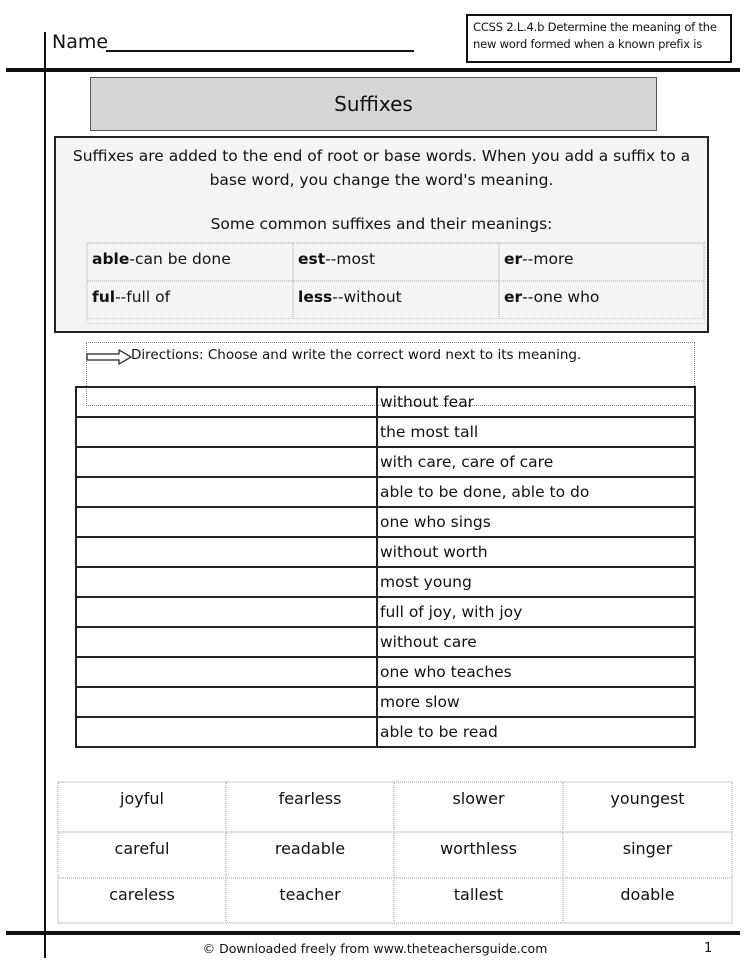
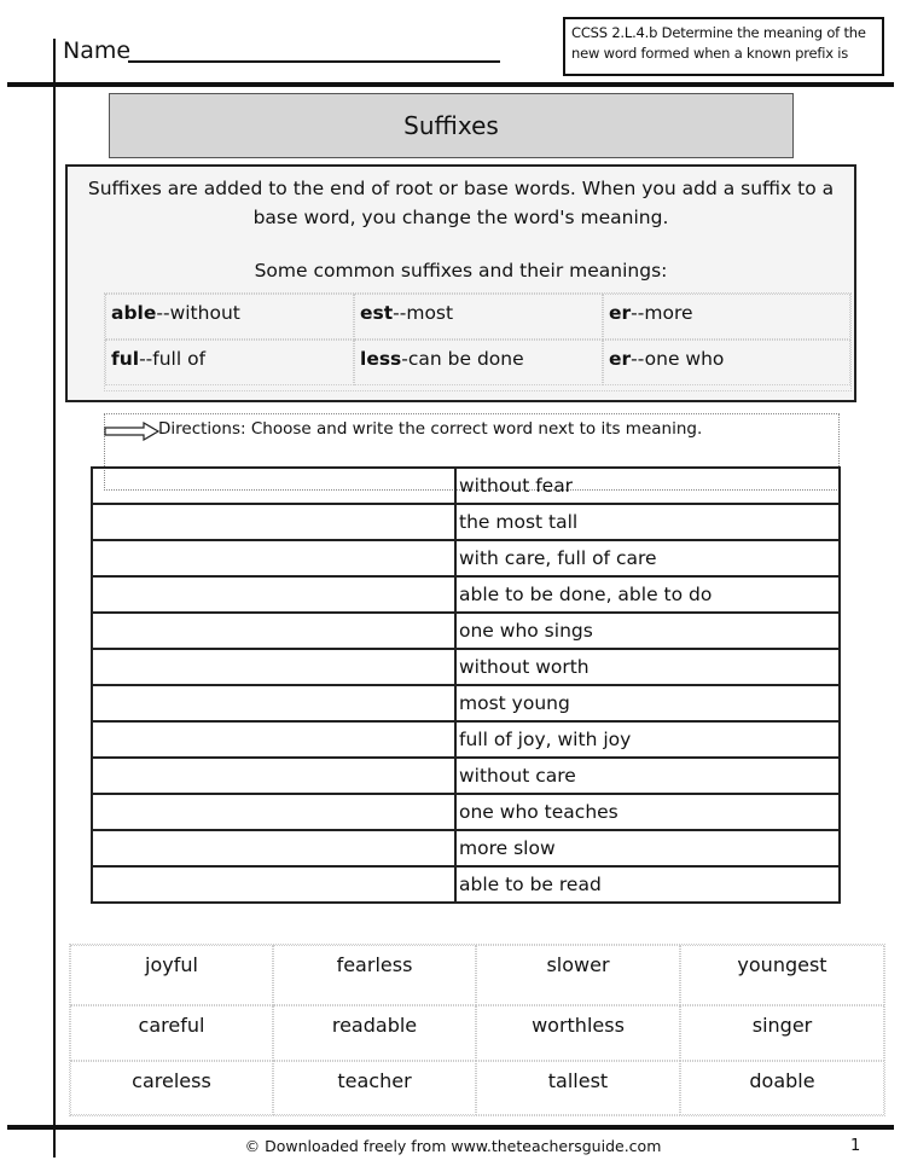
  Name
  CCSS 2.L.4.b Determine the meaning of the new word formed when a known prefix is
  Suffixes
  Suffixes are added to the end of root or base words. When you add a suffix to a base word, you change the word's meaning.
  Some common suffixes and their meanings:
- able-can be done
+ able--without
  est--most
  er--more
  ful--full of
- less--without
+ less-can be done
  er--one who
  Directions: Choose and write the correct word next to its meaning.
  	without fear
  	the most tall
- 	with care, care of care
+ 	with care, full of care
  	able to be done, able to do
  	one who sings
  	without worth
  	most young
  	full of joy, with joy
  	without care
  	one who teaches
  	more slow
  	able to be read
  joyful
  fearless
  slower
  youngest
  careful
  readable
  worthless
  singer
  careless
  teacher
  tallest
  doable
  © Downloaded freely from www.theteachersguide.com
  1
